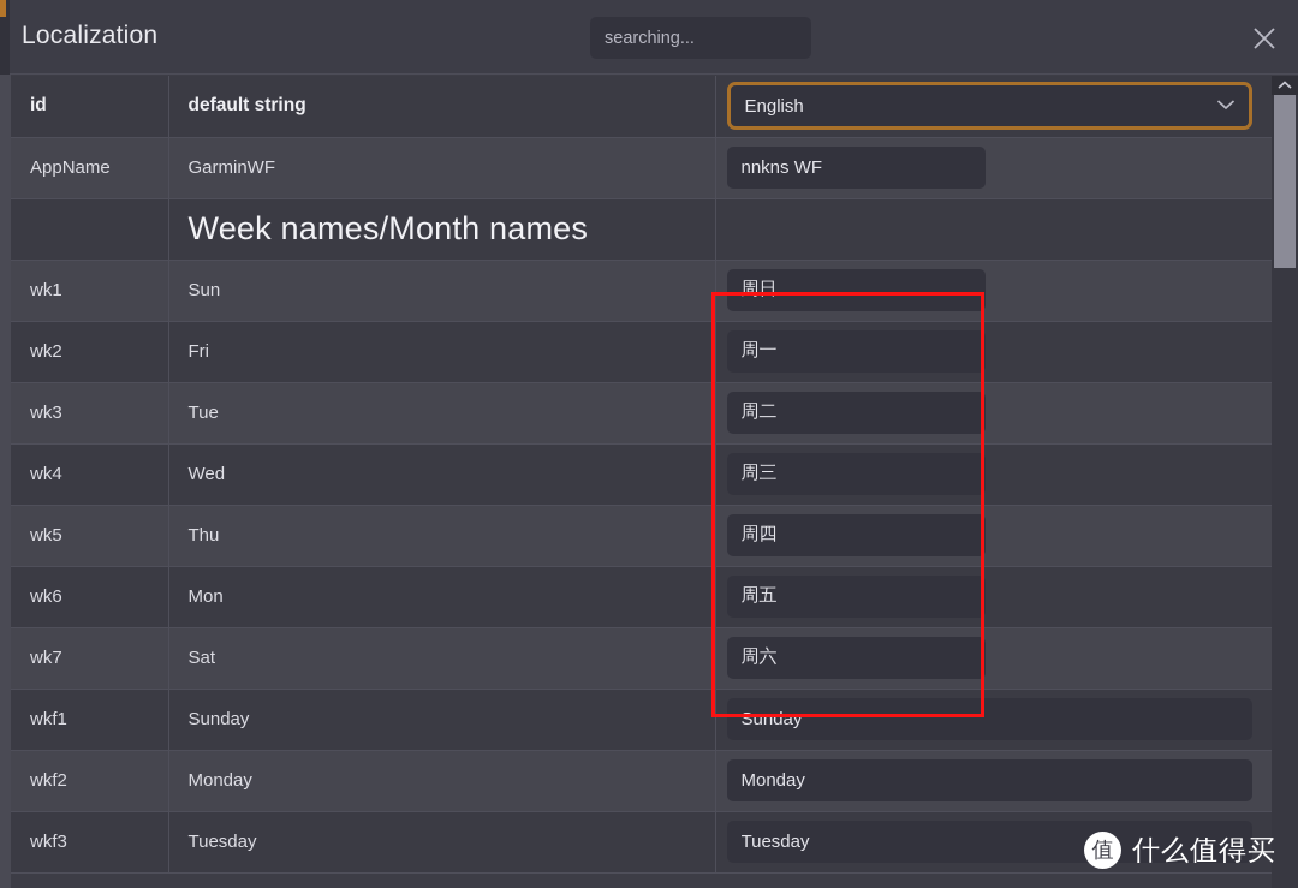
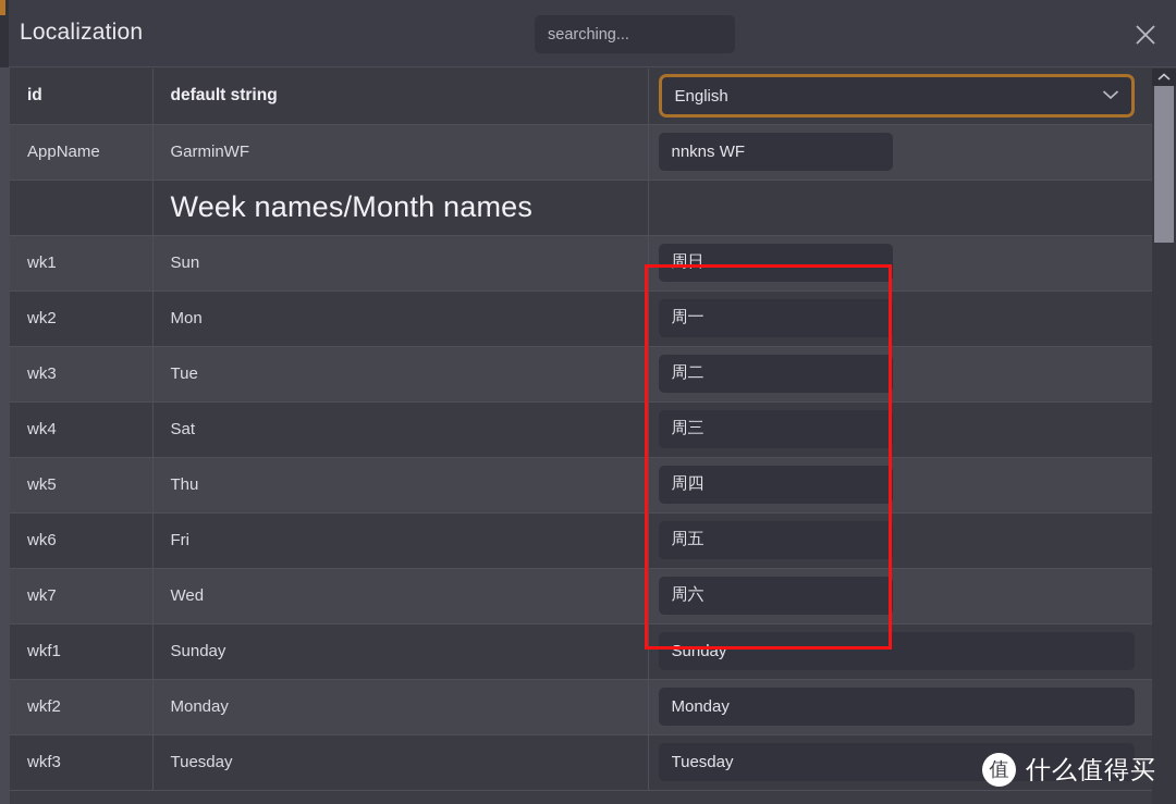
  Localization
  searching...
  id	default string	English
  AppName	GarminWF	nnkns WF
  	Week names/Month names
  wk1	Sun	周日
- wk2	Fri	周一
+ wk2	Mon	周一
  wk3	Tue	周二
- wk4	Wed	周三
+ wk4	Sat	周三
  wk5	Thu	周四
- wk6	Mon	周五
+ wk6	Fri	周五
- wk7	Sat	周六
+ wk7	Wed	周六
  wkf1	Sunday	Sunday
  wkf2	Monday	Monday
  wkf3	Tuesday	Tuesday
  值
  什么值得买
